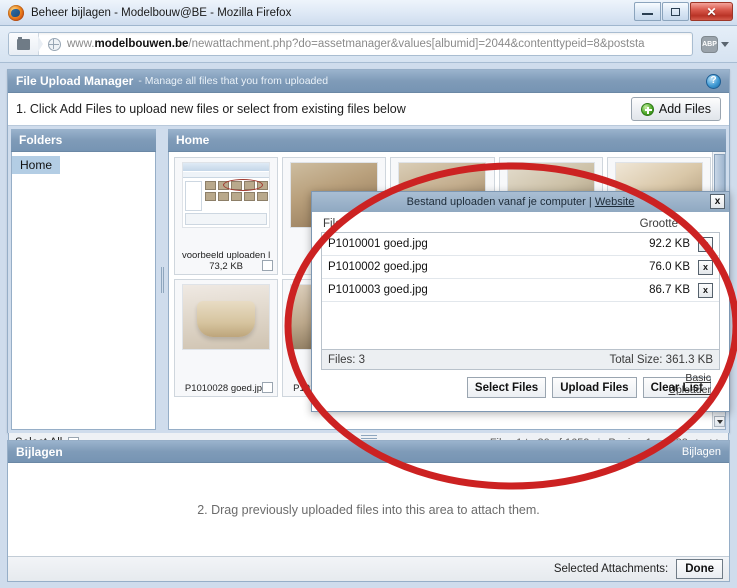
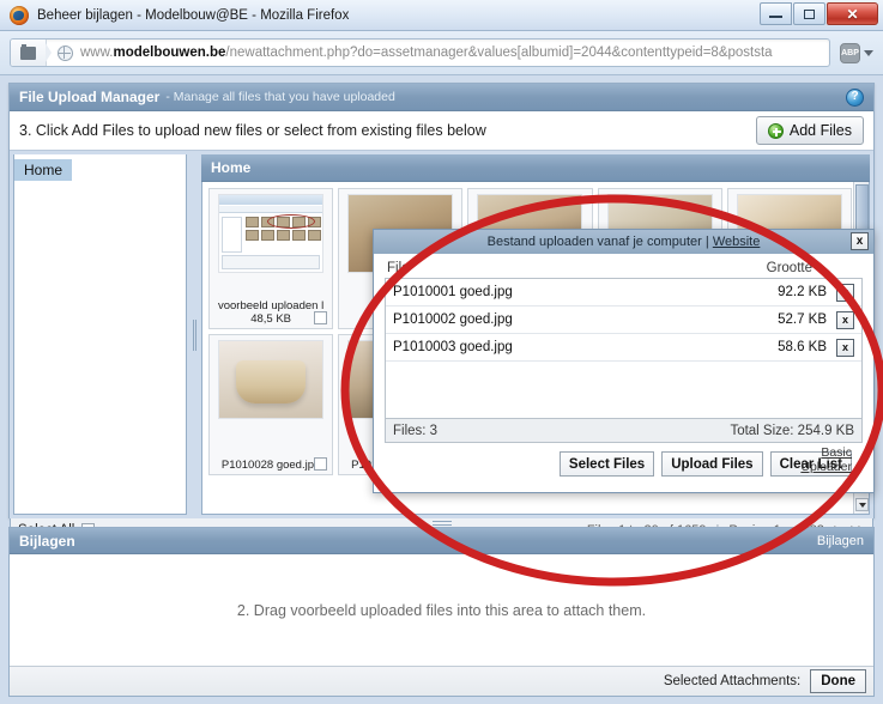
  Beheer bijlagen - Modelbouw@BE - Mozilla Firefox
  ✕
  www.modelbouwen.be/newattachment.php?do=assetmanager&values[albumid]=2044&contenttypeid=8&poststa
  File Upload Manager
- - Manage all files that you from uploaded
+ - Manage all files that you have uploaded
  ?
- 1. Click Add Files to upload new files or select from existing files below
+ 3. Click Add Files to upload new files or select from existing files below
  Add Files
- Folders
  Home
  Home
  voorbeeld uploaden l
- 73,2 KB
+ 48,5 KB
  P1010028 goed.jp
  Bijlagen
  Bijlagen
- 2. Drag previously uploaded files into this area to attach them.
+ 2. Drag voorbeeld uploaded files into this area to attach them.
  Selected Attachments:
  Done
  Bestand uploaden vanaf je computer
  |
  Website
  x
  Fil
  Grootte
  P1010001 goed.jpg
  92.2 KB
  P1010002 goed.jpg
- 76.0 KB
+ 52.7 KB
  x
  P1010003 goed.jpg
- 86.7 KB
+ 58.6 KB
  x
  Files: 3
- Total Size: 361.3 KB
+ Total Size: 254.9 KB
  Select Files
  Upload Files
  Clear List
  Basic
  Uploader
